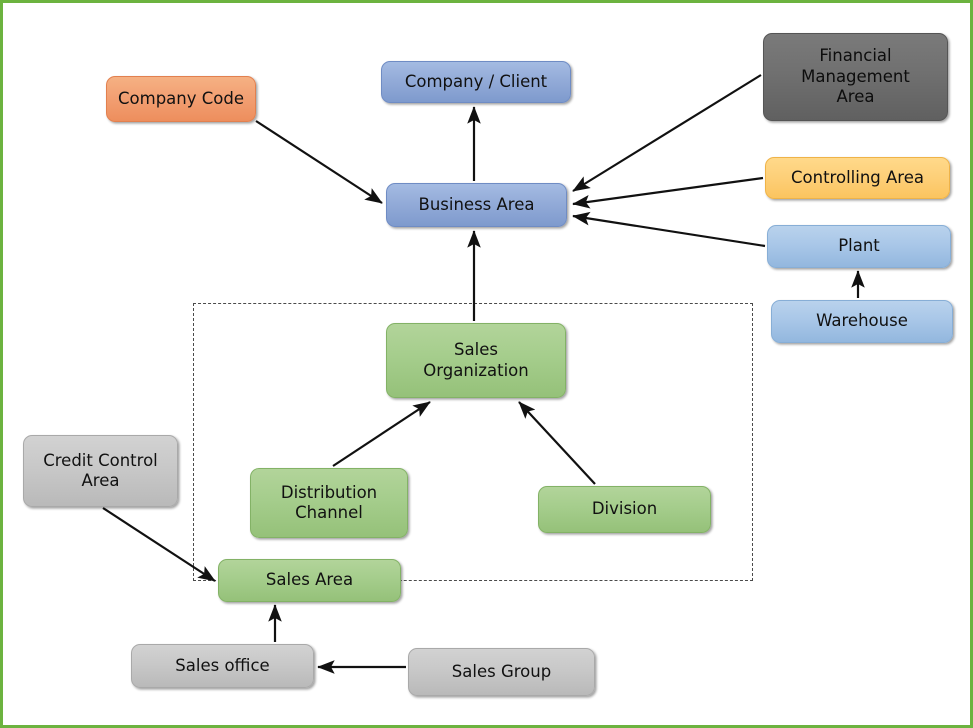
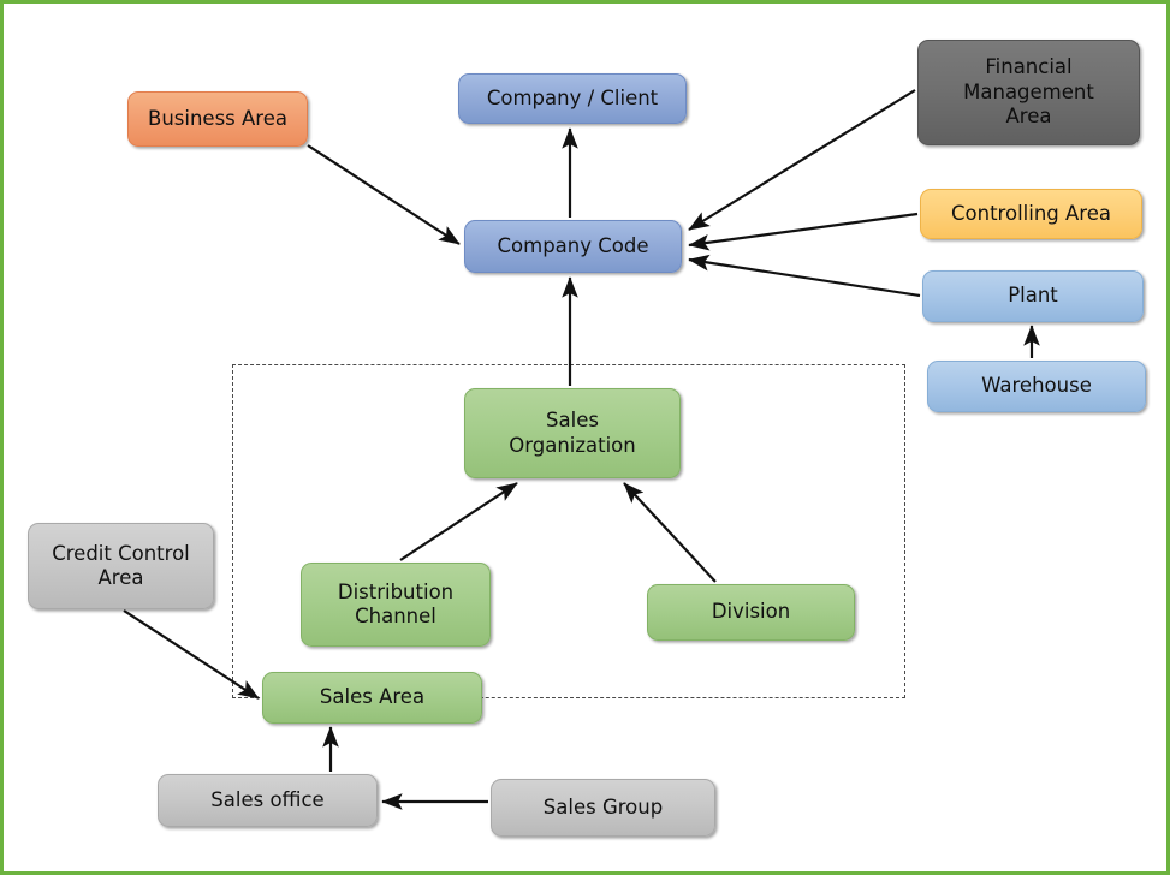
- Company Code
+ Business Area
  Company / Client
  Financial
  Management
  Area
- Business Area
+ Company Code
  Controlling Area
  Plant
  Warehouse
  Sales
  Organization
  Credit Control
  Area
  Distribution
  Channel
  Division
  Sales Area
  Sales office
  Sales Group
